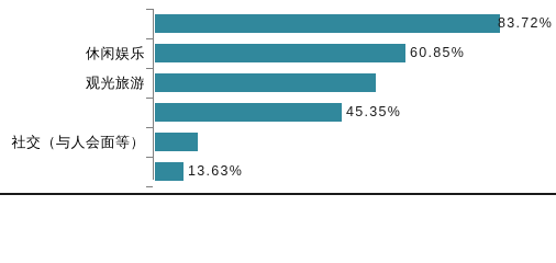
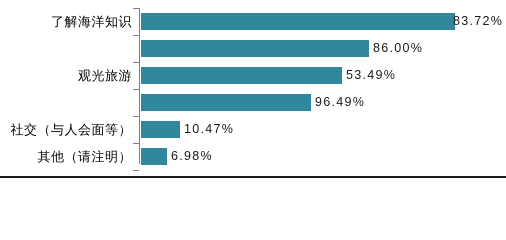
+ 了解海洋知识
  83.72%
- 休闲娱乐
- 60.85%
+ 86.00%
  观光旅游
+ 53.49%
- 45.35%
+ 96.49%
  社交（与人会面等）
+ 10.47%
+ 其他（请注明）
- 13.63%
+ 6.98%
